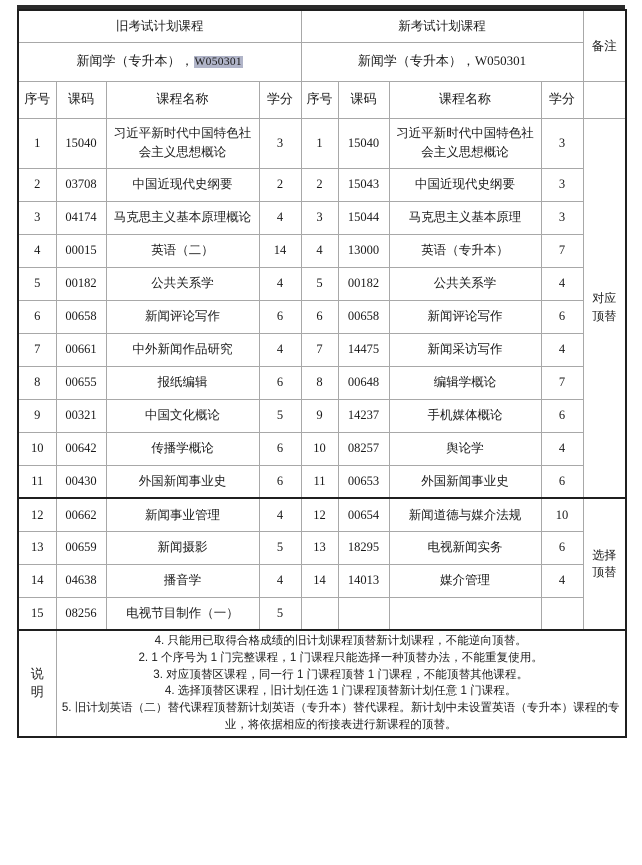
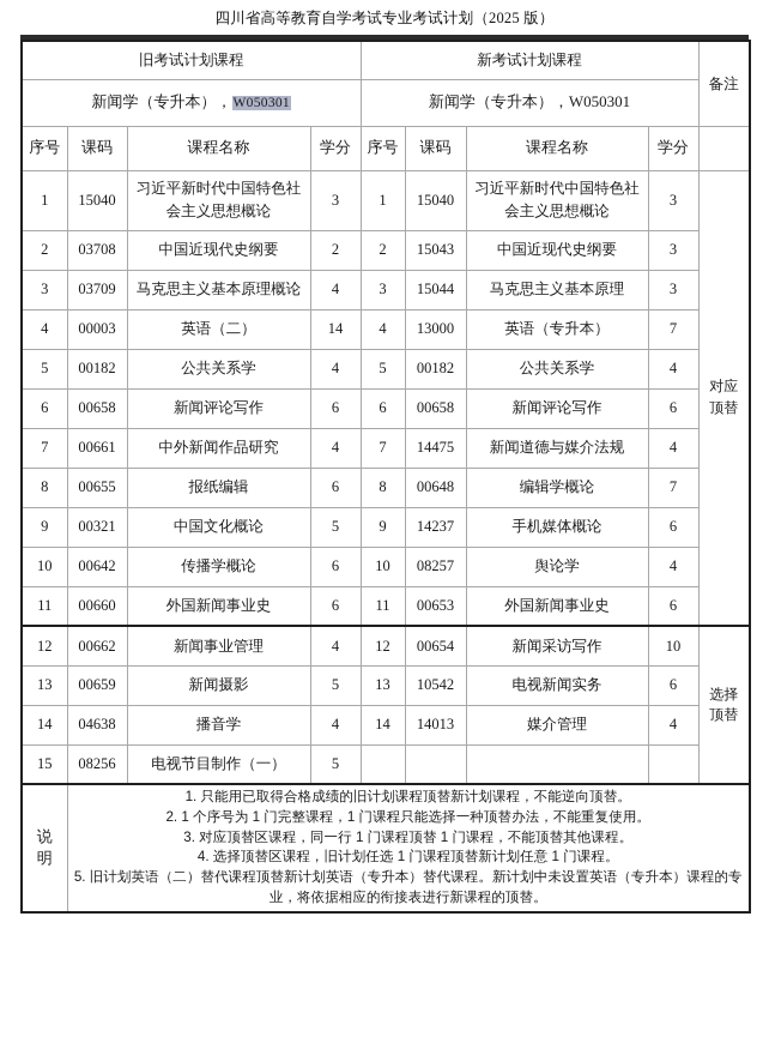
+ 四川省高等教育自学考试专业考试计划（2025 版）
  旧考试计划课程	新考试计划课程	备注
  新闻学（专升本），W050301	新闻学（专升本），W050301
  序号	课码	课程名称	学分	序号	课码	课程名称	学分
  1	15040	习近平新时代中国特色社会主义思想概论	3	1	15040	习近平新时代中国特色社会主义思想概论	3	对应顶替
  2	03708	中国近现代史纲要	2	2	15043	中国近现代史纲要	3
- 3	04174	马克思主义基本原理概论	4	3	15044	马克思主义基本原理	3
+ 3	03709	马克思主义基本原理概论	4	3	15044	马克思主义基本原理	3
- 4	00015	英语（二）	14	4	13000	英语（专升本）	7
+ 4	00003	英语（二）	14	4	13000	英语（专升本）	7
  5	00182	公共关系学	4	5	00182	公共关系学	4
  6	00658	新闻评论写作	6	6	00658	新闻评论写作	6
- 7	00661	中外新闻作品研究	4	7	14475	新闻采访写作	4
+ 7	00661	中外新闻作品研究	4	7	14475	新闻道德与媒介法规	4
  8	00655	报纸编辑	6	8	00648	编辑学概论	7
  9	00321	中国文化概论	5	9	14237	手机媒体概论	6
  10	00642	传播学概论	6	10	08257	舆论学	4
- 11	00430	外国新闻事业史	6	11	00653	外国新闻事业史	6
+ 11	00660	外国新闻事业史	6	11	00653	外国新闻事业史	6
- 12	00662	新闻事业管理	4	12	00654	新闻道德与媒介法规	10	选择顶替
+ 12	00662	新闻事业管理	4	12	00654	新闻采访写作	10	选择顶替
- 13	00659	新闻摄影	5	13	18295	电视新闻实务	6
+ 13	00659	新闻摄影	5	13	10542	电视新闻实务	6
  14	04638	播音学	4	14	14013	媒介管理	4
  15	08256	电视节目制作（一）	5
- 说 明	4. 只能用已取得合格成绩的旧计划课程顶替新计划课程，不能逆向顶替。 2. 1 个序号为 1 门完整课程，1 门课程只能选择一种顶替办法，不能重复使用。 3. 对应顶替区课程，同一行 1 门课程顶替 1 门课程，不能顶替其他课程。 4. 选择顶替区课程，旧计划任选 1 门课程顶替新计划任意 1 门课程。 5. 旧计划英语（二）替代课程顶替新计划英语（专升本）替代课程。新计划中未设置英语（专升本）课程的专业，将依据相应的衔接表进行新课程的顶替。
+ 说 明	1. 只能用已取得合格成绩的旧计划课程顶替新计划课程，不能逆向顶替。 2. 1 个序号为 1 门完整课程，1 门课程只能选择一种顶替办法，不能重复使用。 3. 对应顶替区课程，同一行 1 门课程顶替 1 门课程，不能顶替其他课程。 4. 选择顶替区课程，旧计划任选 1 门课程顶替新计划任意 1 门课程。 5. 旧计划英语（二）替代课程顶替新计划英语（专升本）替代课程。新计划中未设置英语（专升本）课程的专业，将依据相应的衔接表进行新课程的顶替。
